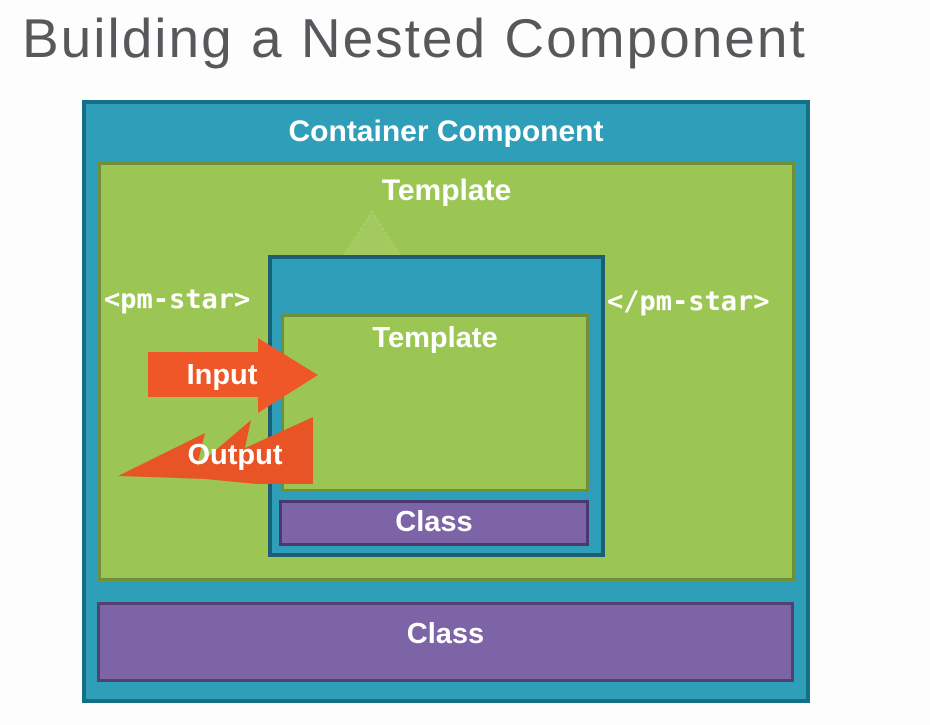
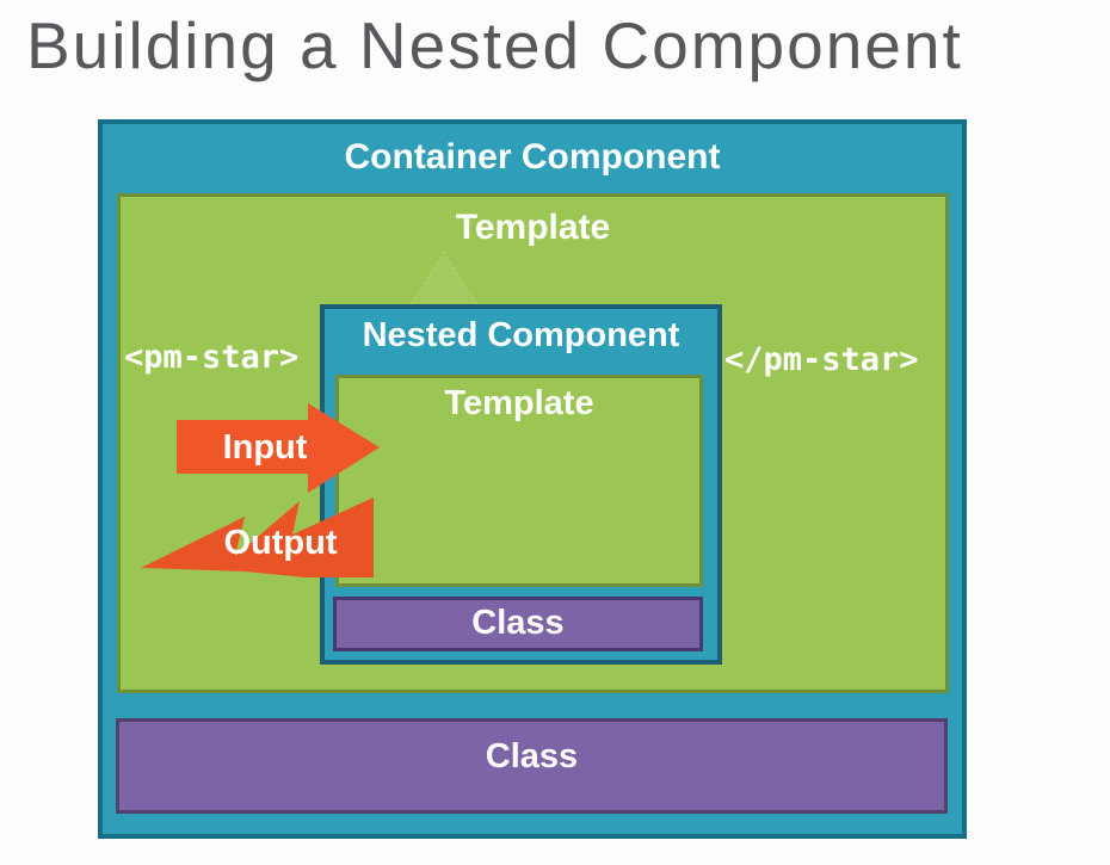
  Building a Nested Component
  Container Component
  Template
  <pm-star>
  </pm-star>
+ Nested Component
  Template
  Class
  Input
  Output
  Class
